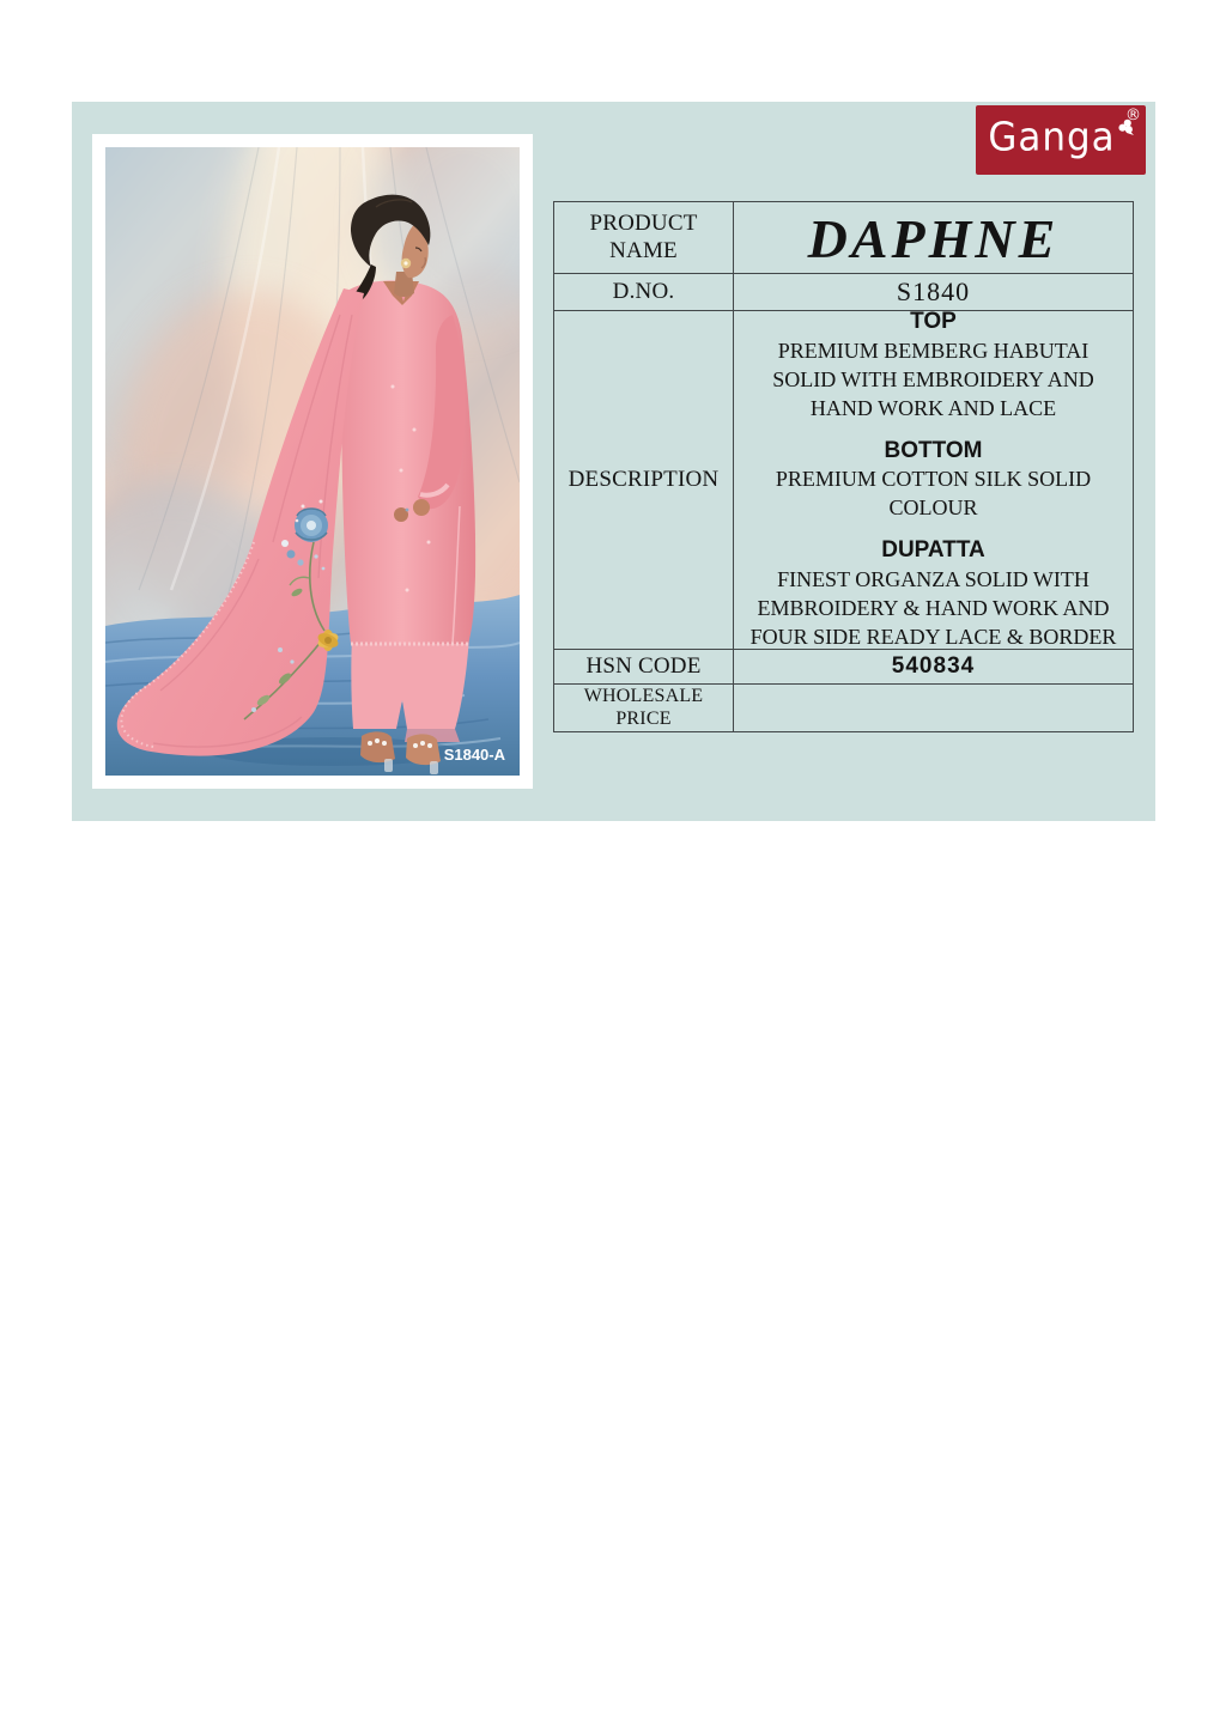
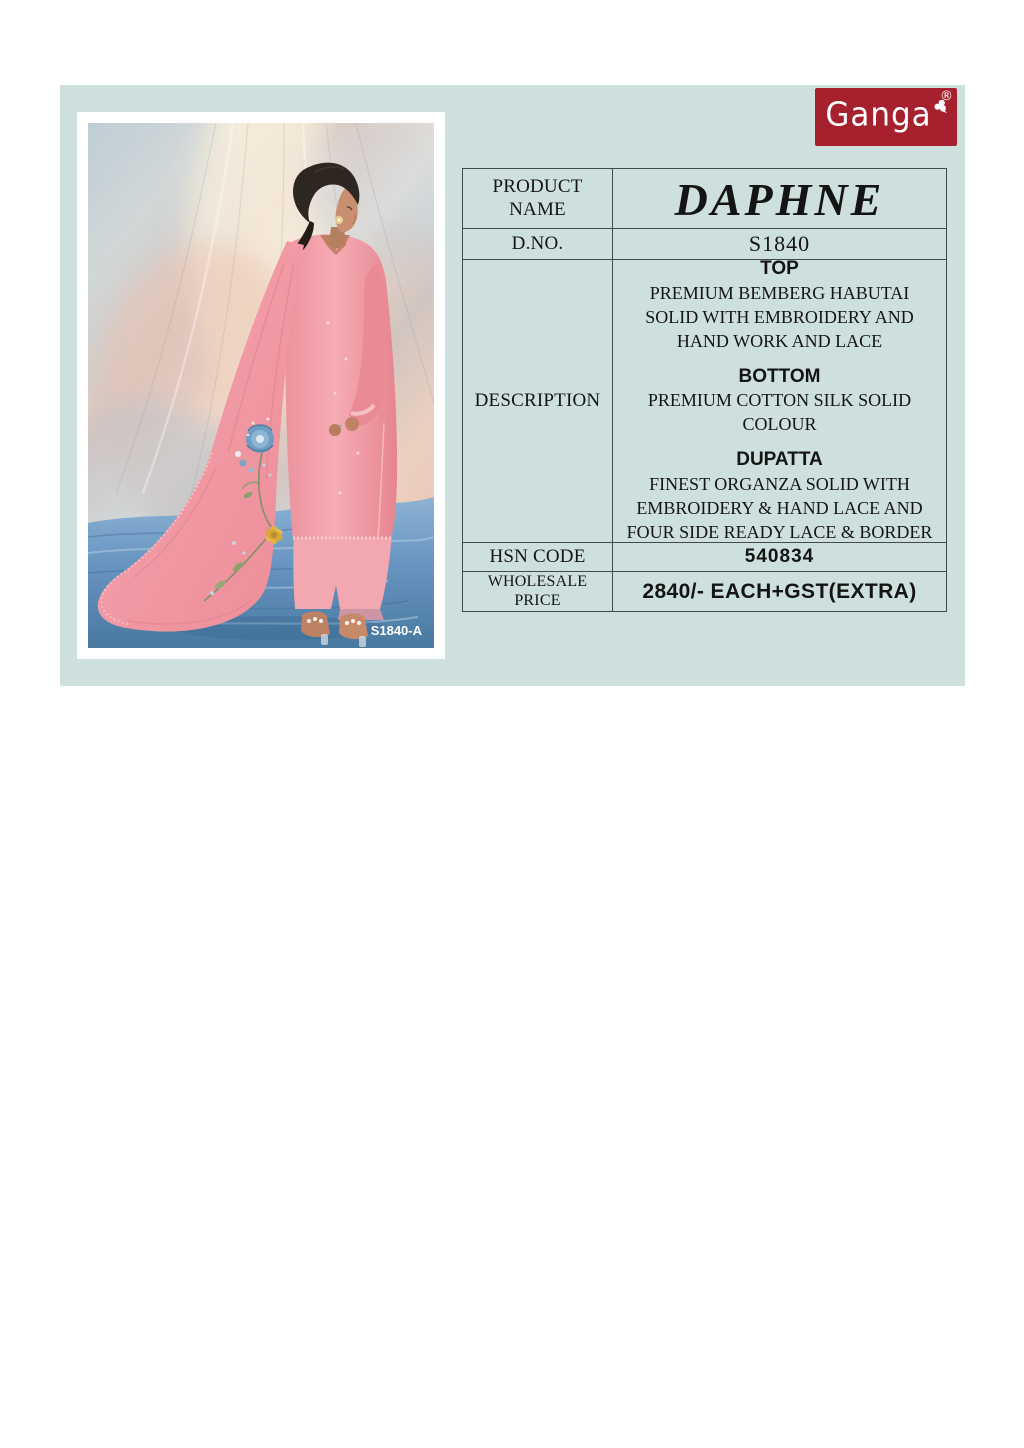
  Ganga
  ®
  S1840-A
  PRODUCT
  NAME
  DAPHNE
  D.NO.
  S1840
  DESCRIPTION
  TOP
  PREMIUM BEMBERG HABUTAI
  SOLID WITH EMBROIDERY AND
  HAND WORK AND LACE
  BOTTOM
  PREMIUM COTTON SILK SOLID
  COLOUR
  DUPATTA
  FINEST ORGANZA SOLID WITH
- EMBROIDERY & HAND WORK AND
+ EMBROIDERY & HAND LACE AND
  FOUR SIDE READY LACE & BORDER
  HSN CODE
  540834
  WHOLESALE
  PRICE
+ 2840/- EACH+GST(EXTRA)
